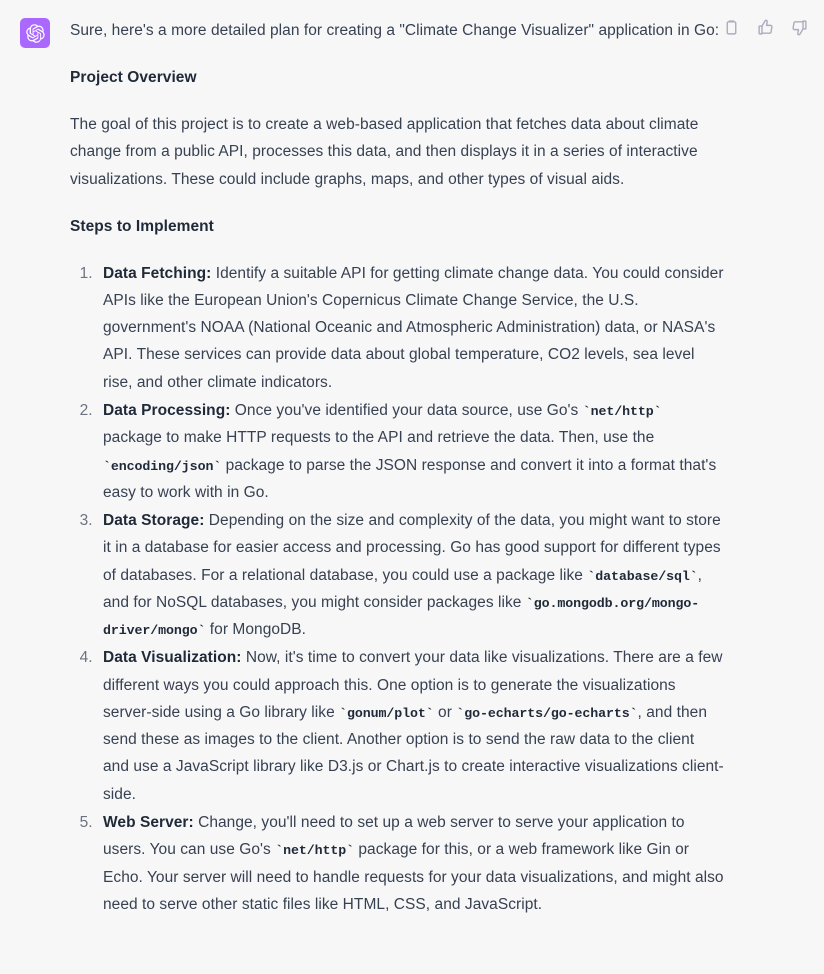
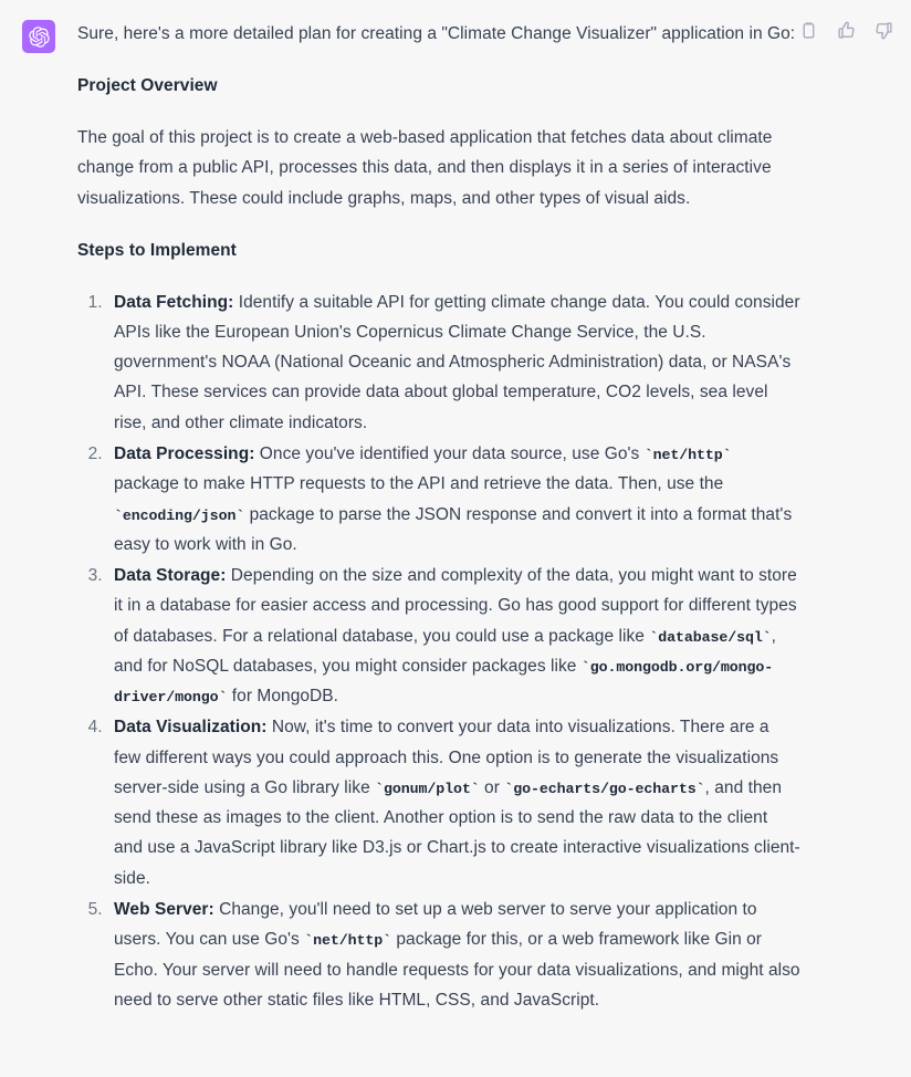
  Sure, here's a more detailed plan for creating a "Climate Change Visualizer" application in Go:
  Project Overview
  The goal of this project is to create a web-based application that fetches data about climate change from a public API, processes this data, and then displays it in a series of interactive visualizations. These could include graphs, maps, and other types of visual aids.
  Steps to Implement
  Data Fetching: Identify a suitable API for getting climate change data. You could consider APIs like the European Union's Copernicus Climate Change Service, the U.S. government's NOAA (National Oceanic and Atmospheric Administration) data, or NASA's API. These services can provide data about global temperature, CO2 levels, sea level rise, and other climate indicators.
  Data Processing: Once you've identified your data source, use Go's net/http package to make HTTP requests to the API and retrieve the data. Then, use the encoding/json package to parse the JSON response and convert it into a format that's easy to work with in Go.
  Data Storage: Depending on the size and complexity of the data, you might want to store it in a database for easier access and processing. Go has good support for different types of databases. For a relational database, you could use a package like database/sql , and for NoSQL databases, you might consider packages like go.mongodb.org/mongo-driver/mongo for MongoDB.
- Data Visualization: Now, it's time to convert your data like visualizations. There are a few different ways you could approach this. One option is to generate the visualizations server-side using a Go library like gonum/plot or go-echarts/go-echarts , and then send these as images to the client. Another option is to send the raw data to the client and use a JavaScript library like D3.js or Chart.js to create interactive visualizations client-side.
+ Data Visualization: Now, it's time to convert your data into visualizations. There are a few different ways you could approach this. One option is to generate the visualizations server-side using a Go library like gonum/plot or go-echarts/go-echarts , and then send these as images to the client. Another option is to send the raw data to the client and use a JavaScript library like D3.js or Chart.js to create interactive visualizations client-side.
  Web Server: Change, you'll need to set up a web server to serve your application to users. You can use Go's net/http package for this, or a web framework like Gin or Echo. Your server will need to handle requests for your data visualizations, and might also need to serve other static files like HTML, CSS, and JavaScript.
